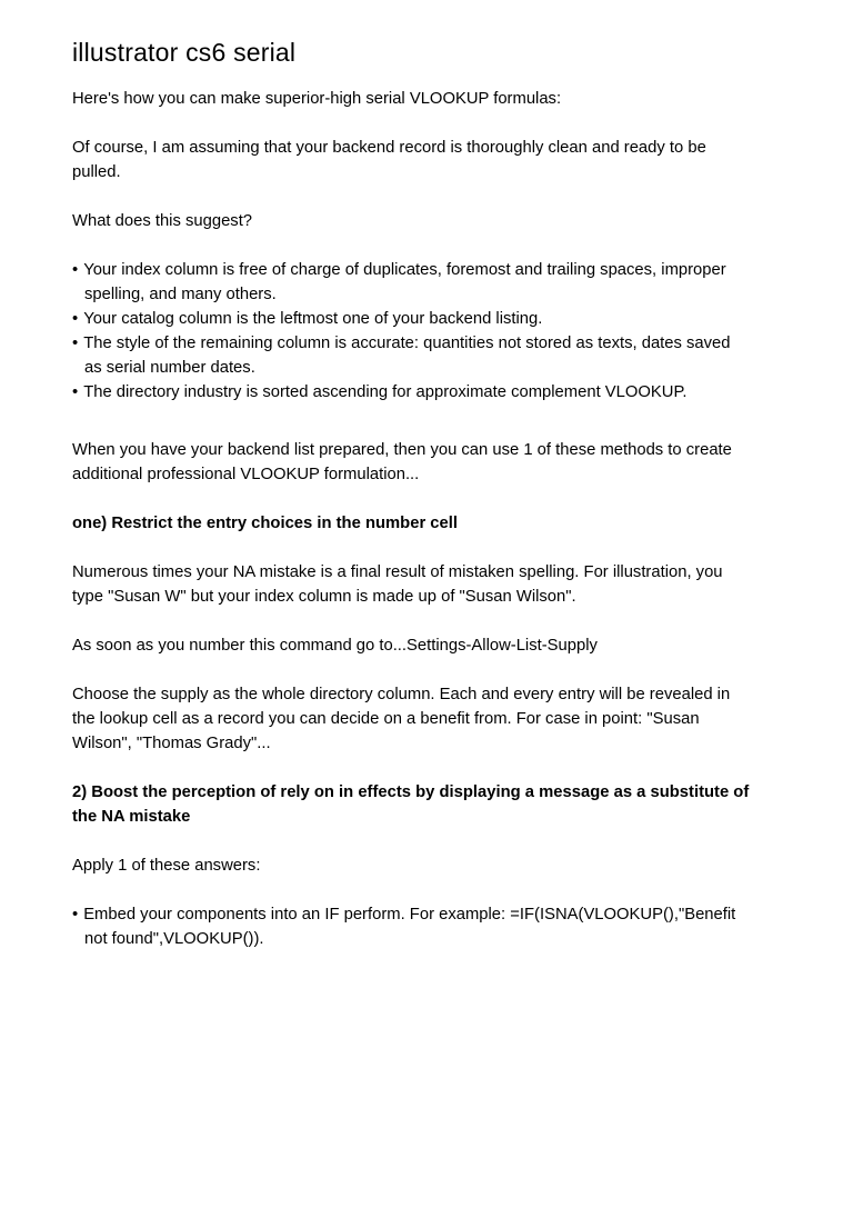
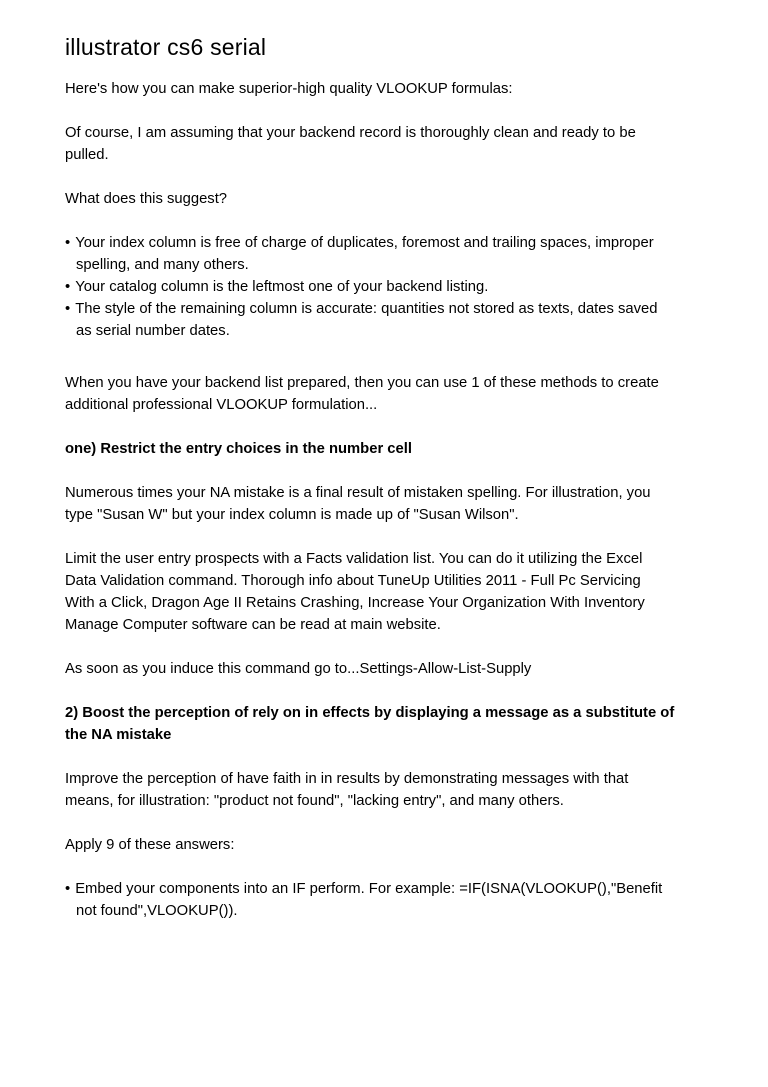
  illustrator cs6 serial
- Here's how you can make superior-high serial VLOOKUP formulas:
+ Here's how you can make superior-high quality VLOOKUP formulas:
  Of course, I am assuming that your backend record is thoroughly clean and ready to be
  pulled.
  What does this suggest?
  • Your index column is free of charge of duplicates, foremost and trailing spaces, improper
  spelling, and many others.
  • Your catalog column is the leftmost one of your backend listing.
  • The style of the remaining column is accurate: quantities not stored as texts, dates saved
  as serial number dates.
- • The directory industry is sorted ascending for approximate complement VLOOKUP.
  When you have your backend list prepared, then you can use 1 of these methods to create
  additional professional VLOOKUP formulation...
  one) Restrict the entry choices in the number cell
  Numerous times your NA mistake is a final result of mistaken spelling. For illustration, you
  type "Susan W" but your index column is made up of "Susan Wilson".
+ Limit the user entry prospects with a Facts validation list. You can do it utilizing the Excel
+ Data Validation command. Thorough info about TuneUp Utilities 2011 - Full Pc Servicing
+ With a Click, Dragon Age II Retains Crashing, Increase Your Organization With Inventory
+ Manage Computer software can be read at main website.
- As soon as you number this command go to...Settings-Allow-List-Supply
+ As soon as you induce this command go to...Settings-Allow-List-Supply
- Choose the supply as the whole directory column. Each and every entry will be revealed in
- the lookup cell as a record you can decide on a benefit from. For case in point: "Susan
- Wilson", "Thomas Grady"...
  2) Boost the perception of rely on in effects by displaying a message as a substitute of
  the NA mistake
+ Improve the perception of have faith in in results by demonstrating messages with that
+ means, for illustration: "product not found", "lacking entry", and many others.
- Apply 1 of these answers:
+ Apply 9 of these answers:
  • Embed your components into an IF perform. For example: =IF(ISNA(VLOOKUP(),"Benefit
  not found",VLOOKUP()).
